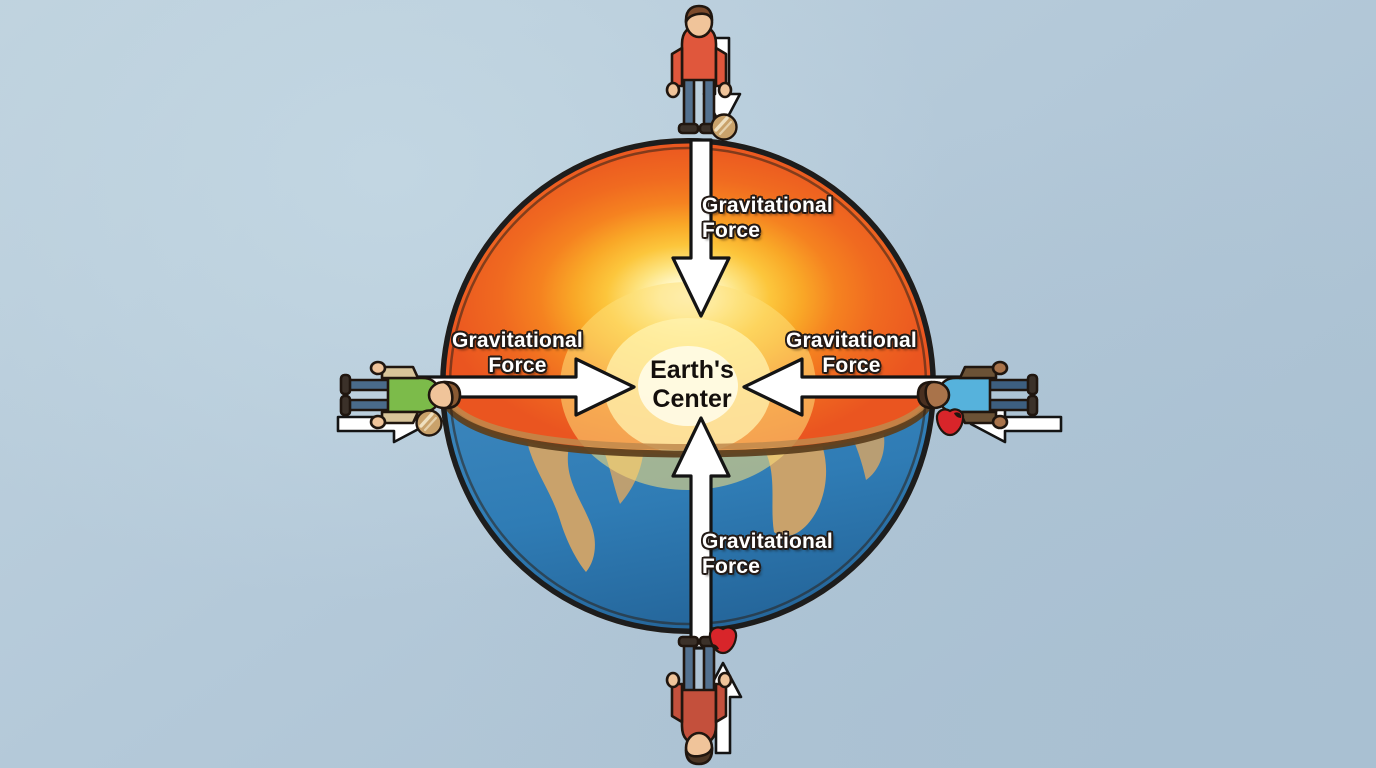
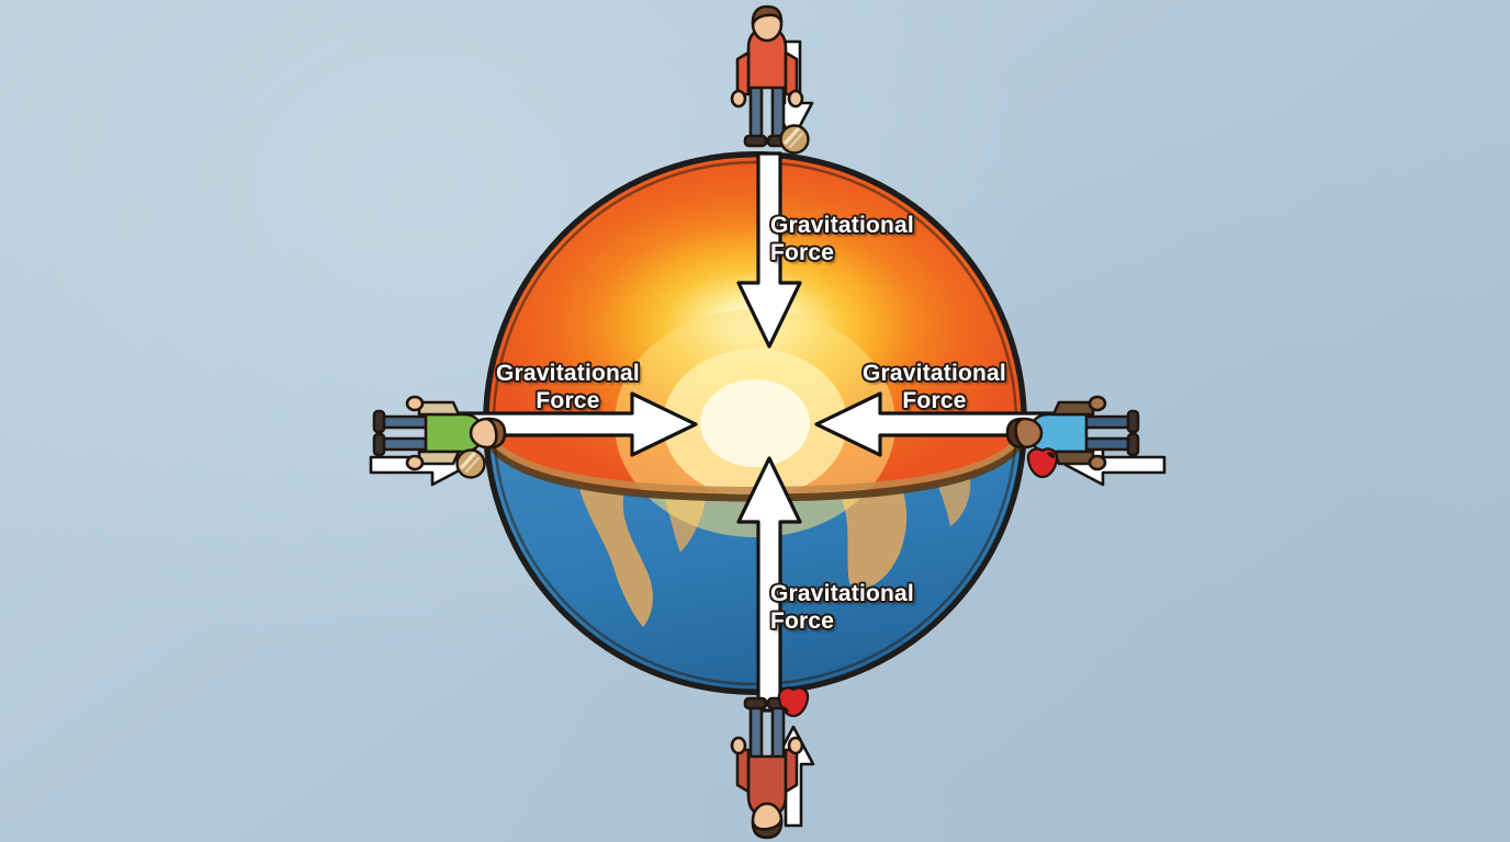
  Gravitational
  Force
  Gravitational
  Force
  Gravitational
  Force
  Gravitational
  Force
- Earth's
- Center
